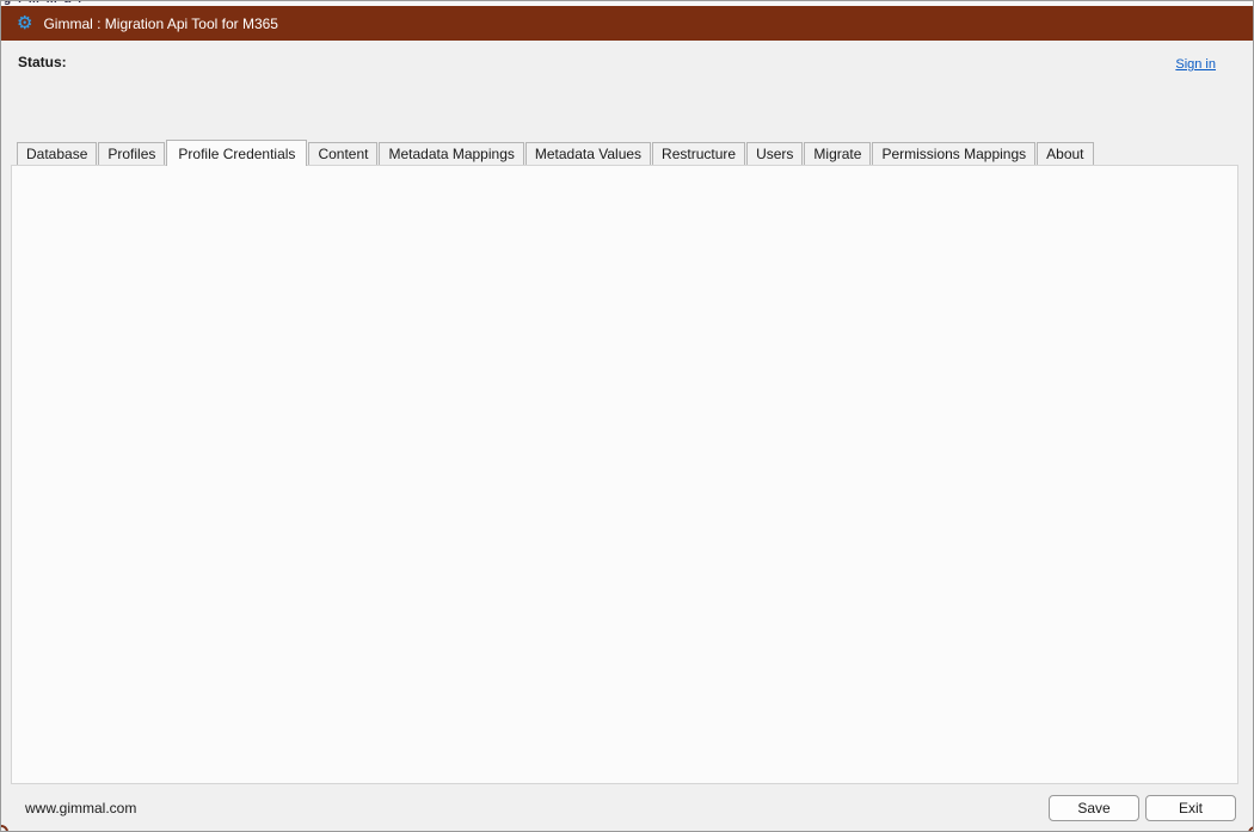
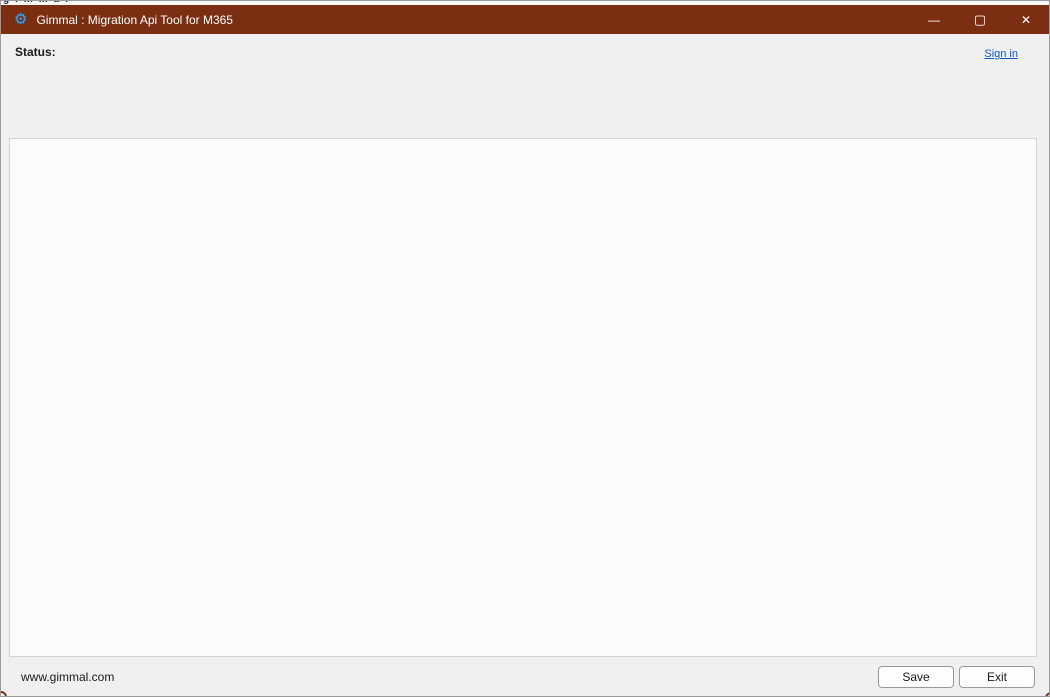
  ⚙
  Gimmal : Migration Api Tool for M365
+ —
+ ▢
+ ✕
  Status:
  Sign in
- Database
- Profiles
- Profile Credentials
- Content
- Metadata Mappings
- Metadata Values
- Restructure
- Users
- Migrate
- Permissions Mappings
- About
  www.gimmal.com
  Save
  Exit
